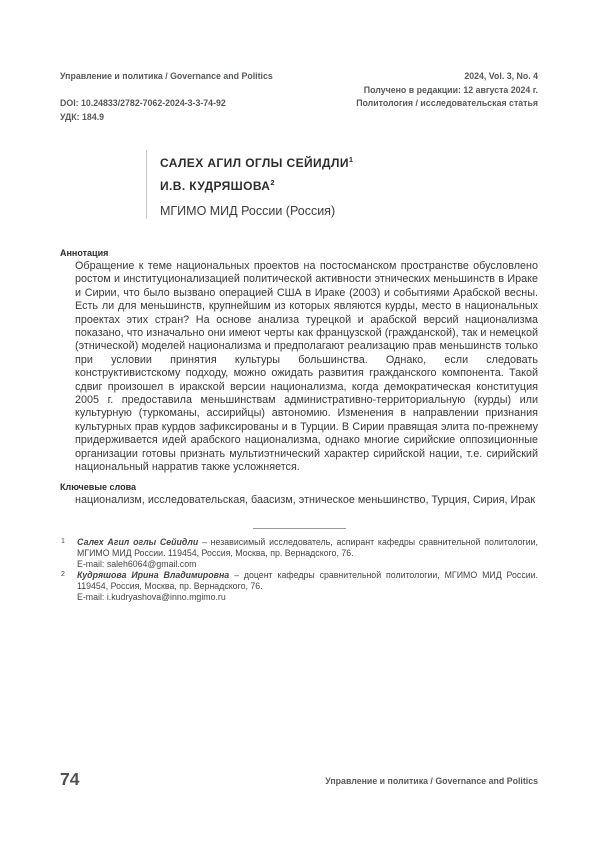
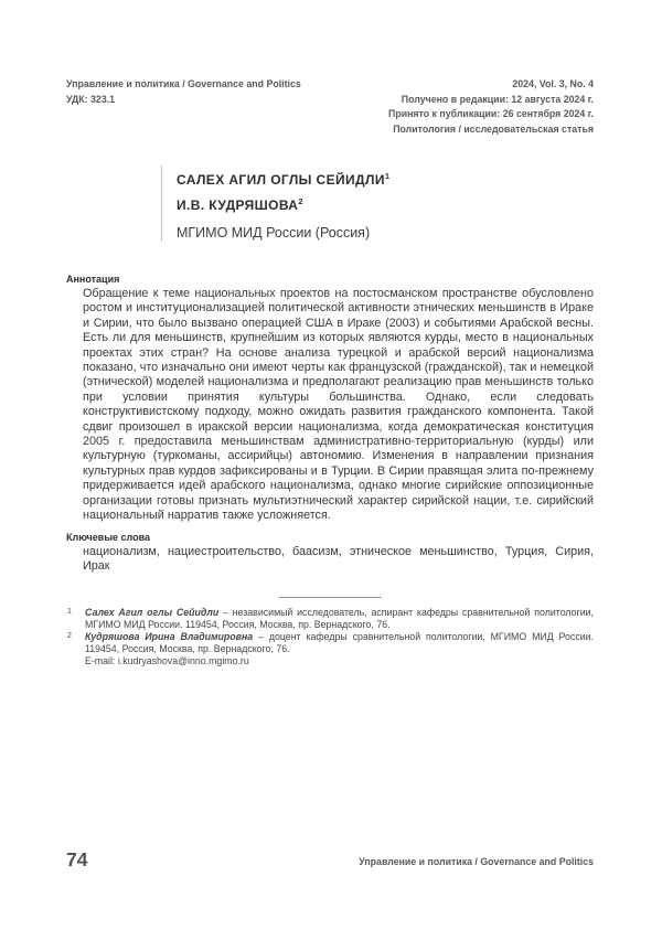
  Управление и политика / Governance and Politics
- DOI: 10.24833/2782-7062-2024-3-3-74-92
- УДК: 184.9
+ УДК: 323.1
  2024, Vol. 3, No. 4
  Получено в редакции: 12 августа 2024 г.
+ Принято к публикации: 26 сентября 2024 г.
  Политология / исследовательская статья
  САЛЕХ АГИЛ ОГЛЫ СЕЙИДЛИ1
  И.В. КУДРЯШОВА2
  МГИМО МИД России (Россия)
  Аннотация
  Обращение к теме национальных проектов на постосманском пространстве обусловлено ростом и институционализацией политической активности этнических меньшинств в Ираке и Сирии, что было вызвано операцией США в Ираке (2003) и событиями Арабской весны. Есть ли для меньшинств, крупнейшим из которых являются курды, место в национальных проектах этих стран? На основе анализа турецкой и арабской версий национализма показано, что изначально они имеют черты как французской (гражданской), так и немецкой (этнической) моделей национализма и предполагают реализацию прав меньшинств только при условии принятия культуры большинства. Однако, если следовать конструктивистскому подходу, можно ожидать развития гражданского компонента. Такой сдвиг произошел в иракской версии национализма, когда демократическая конституция 2005 г. предоставила меньшинствам административно-территориальную (курды) или культурную (туркоманы, ассирийцы) автономию. Изменения в направлении признания культурных прав курдов зафиксированы и в Турции. В Сирии правящая элита по-прежнему придерживается идей арабского национализма, однако многие сирийские оппозиционные организации готовы признать мультиэтнический характер сирийской нации, т.е. сирийский национальный нарратив также усложняется.
  Ключевые слова
- национализм, исследовательская, баасизм, этническое меньшинство, Турция, Сирия, Ирак
+ национализм, нациестроительство, баасизм, этническое меньшинство, Турция, Сирия, Ирак
  Салех Агил оглы Сейидли – независимый исследователь, аспирант кафедры сравнительной политологии, МГИМО МИД России. 119454, Россия, Москва, пр. Вернадского, 76.
- E-mail: saleh6064@gmail.com
  Кудряшова Ирина Владимировна – доцент кафедры сравнительной политологии, МГИМО МИД России. 119454, Россия, Москва, пр. Вернадского, 76.
  E-mail: i.kudryashova@inno.mgimo.ru
  74
  Управление и политика / Governance and Politics
